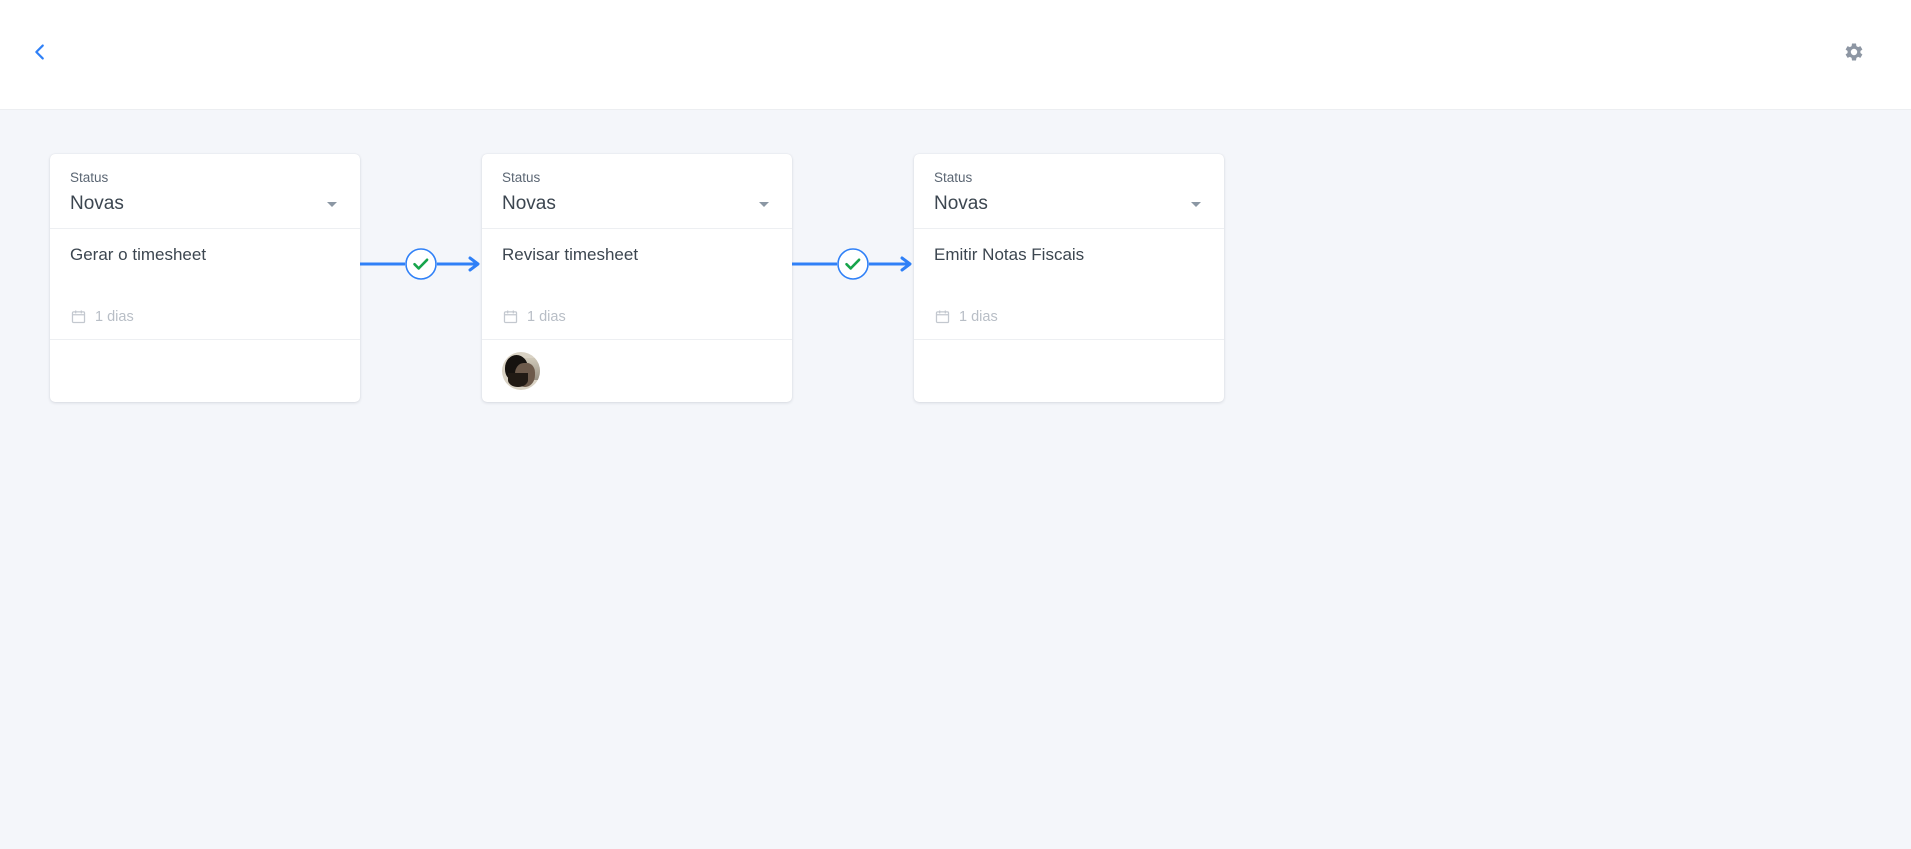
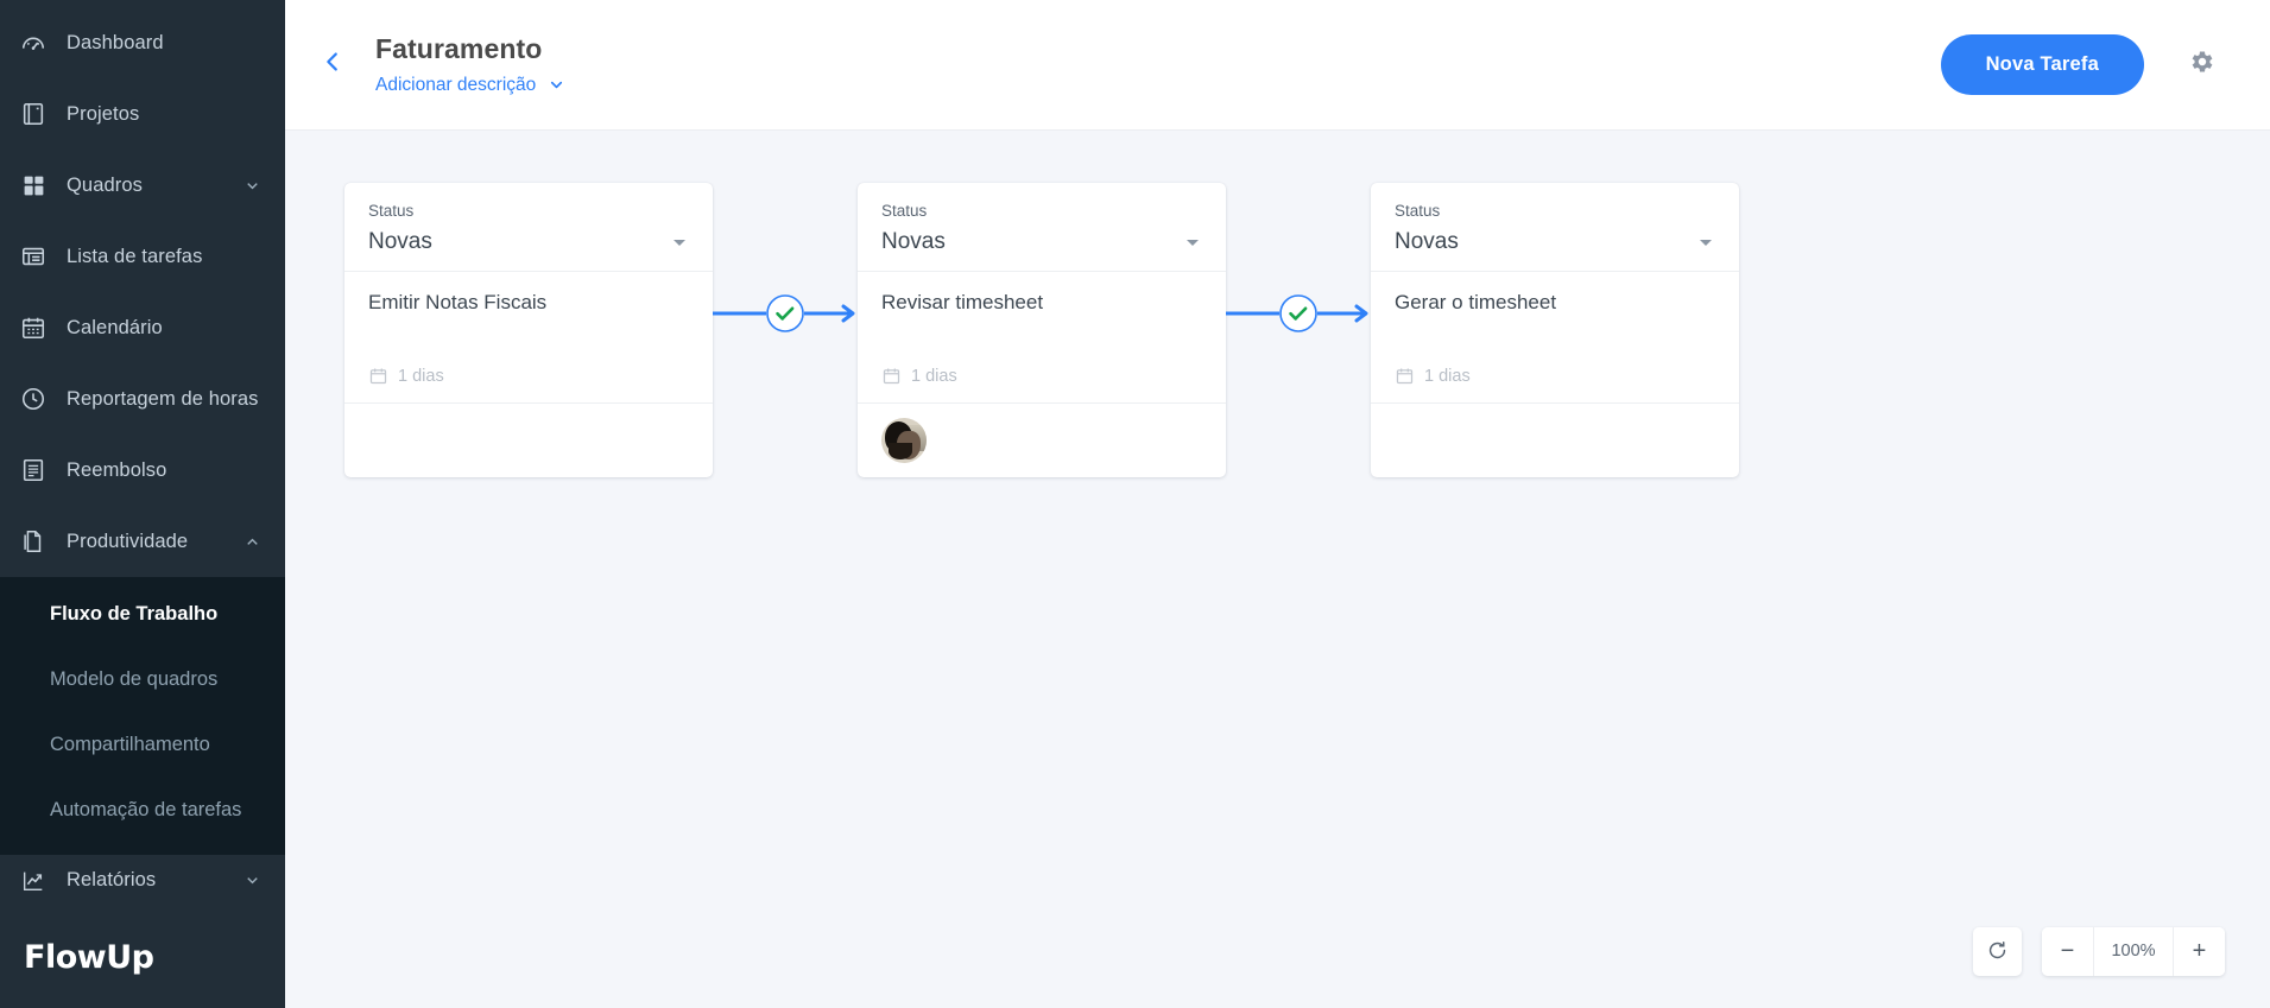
+ Dashboard
+ Projetos
+ Quadros
+ Lista de tarefas
+ Calendário
+ Reportagem de horas
+ Reembolso
+ Produtividade
+ Fluxo de Trabalho
+ Modelo de quadros
+ Compartilhamento
+ Automação de tarefas
+ Relatórios
+ FlowUp
+ Faturamento
+ Adicionar descrição
+ Nova Tarefa
  Status
  Novas
- Gerar o timesheet
+ Emitir Notas Fiscais
  1 dias
  Status
  Novas
  Revisar timesheet
  1 dias
  Status
  Novas
- Emitir Notas Fiscais
+ Gerar o timesheet
  1 dias
+ −
+ 100%
+ +
